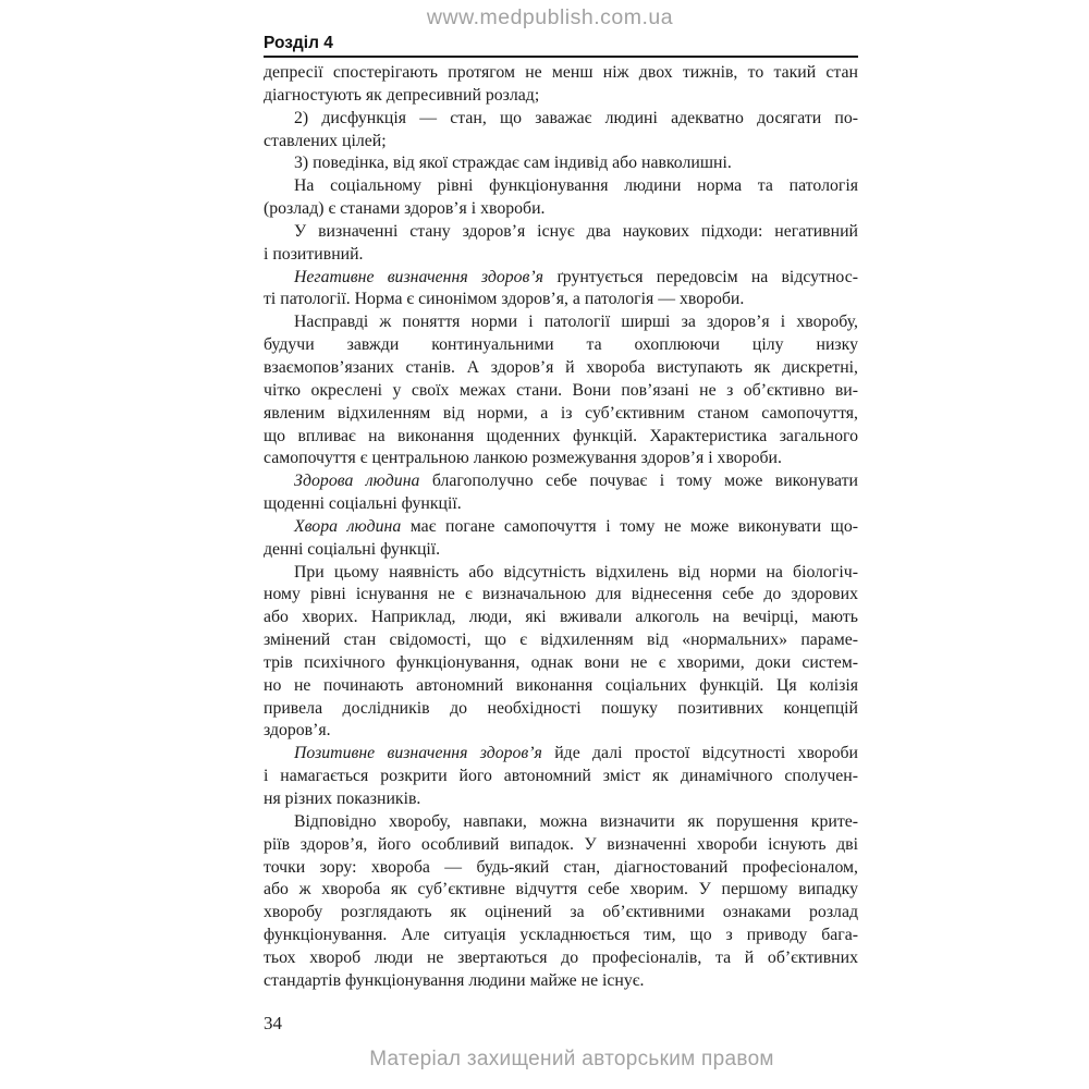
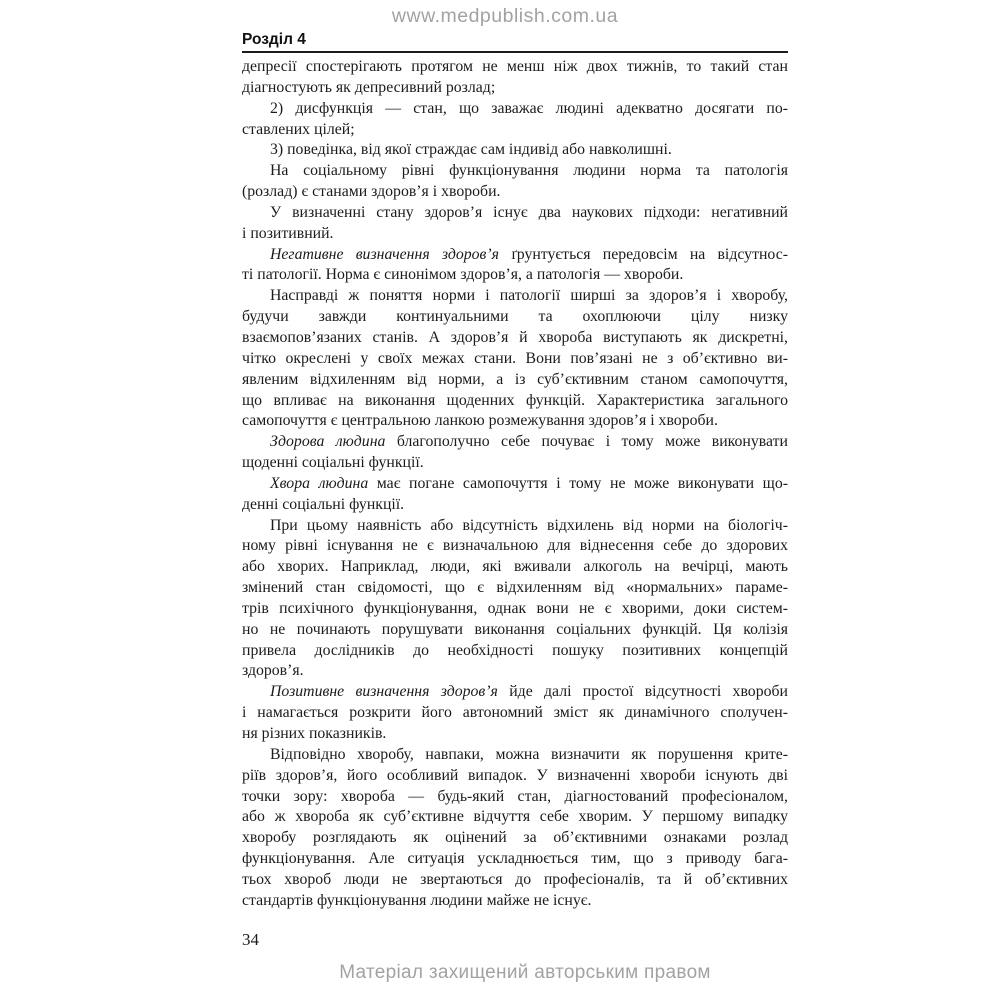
  www.medpublish.com.ua
  Розділ 4
  депресії спостерігають протягом не менш ніж двох тижнів, то такий стан
  діагностують як депресивний розлад;
  2) дисфункція — стан, що заважає людині адекватно досягати по-
  ставлених цілей;
  3) поведінка, від якої страждає сам індивід або навколишні.
  На соціальному рівні функціонування людини норма та патологія
  (розлад) є станами здоров’я і хвороби.
  У визначенні стану здоров’я існує два наукових підходи: негативний
  і позитивний.
  Негативне визначення здоров’я ґрунтується передовсім на відсутнос-
  ті патології. Норма є синонімом здоров’я, а патологія — хвороби.
  Насправді ж поняття норми і патології ширші за здоров’я і хворобу,
  будучи завжди континуальними та охоплюючи цілу низку
  взаємопов’язаних станів. А здоров’я й хвороба виступають як дискретні,
  чітко окреслені у своїх межах стани. Вони пов’язані не з об’єктивно ви-
  явленим відхиленням від норми, а із суб’єктивним станом самопочуття,
  що впливає на виконання щоденних функцій. Характеристика загального
  самопочуття є центральною ланкою розмежування здоров’я і хвороби.
  Здорова людина благополучно себе почуває і тому може виконувати
  щоденні соціальні функції.
  Хвора людина має погане самопочуття і тому не може виконувати що-
  денні соціальні функції.
  При цьому наявність або відсутність відхилень від норми на біологіч-
  ному рівні існування не є визначальною для віднесення себе до здорових
  або хворих. Наприклад, люди, які вживали алкоголь на вечірці, мають
  змінений стан свідомості, що є відхиленням від «нормальних» параме-
  трів психічного функціонування, однак вони не є хворими, доки систем-
- но не починають автономний виконання соціальних функцій. Ця колізія
+ но не починають порушувати виконання соціальних функцій. Ця колізія
  привела дослідників до необхідності пошуку позитивних концепцій
  здоров’я.
  Позитивне визначення здоров’я йде далі простої відсутності хвороби
  і намагається розкрити його автономний зміст як динамічного сполучен-
  ня різних показників.
  Відповідно хворобу, навпаки, можна визначити як порушення крите-
  ріїв здоров’я, його особливий випадок. У визначенні хвороби існують дві
  точки зору: хвороба — будь-який стан, діагностований професіоналом,
  або ж хвороба як суб’єктивне відчуття себе хворим. У першому випадку
  хворобу розглядають як оцінений за об’єктивними ознаками розлад
  функціонування. Але ситуація ускладнюється тим, що з приводу бага-
  тьох хвороб люди не звертаються до професіоналів, та й об’єктивних
  стандартів функціонування людини майже не існує.
  34
  Матеріал захищений авторським правом
